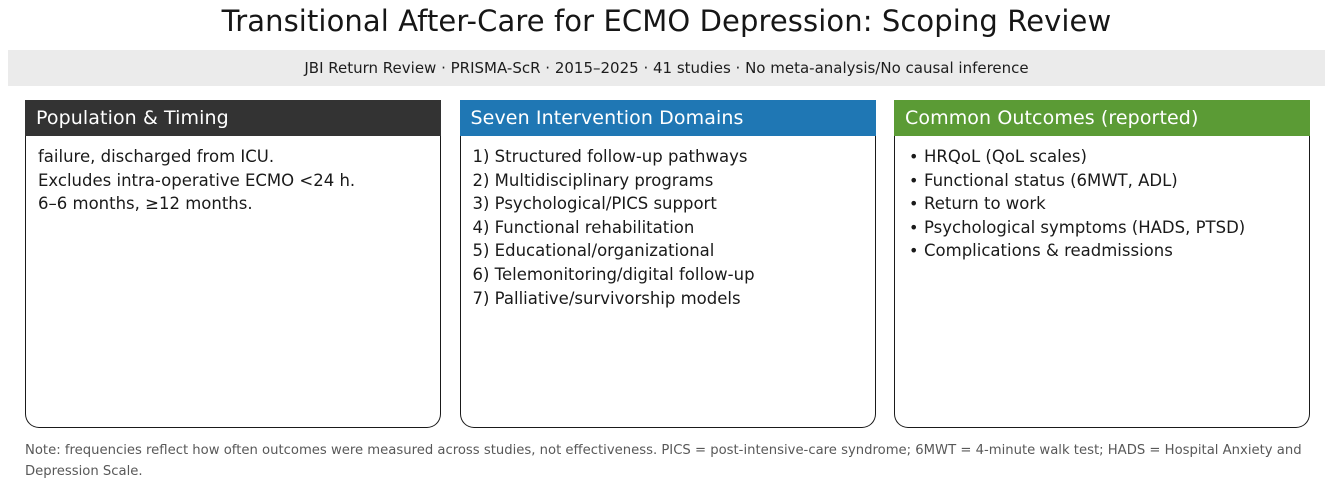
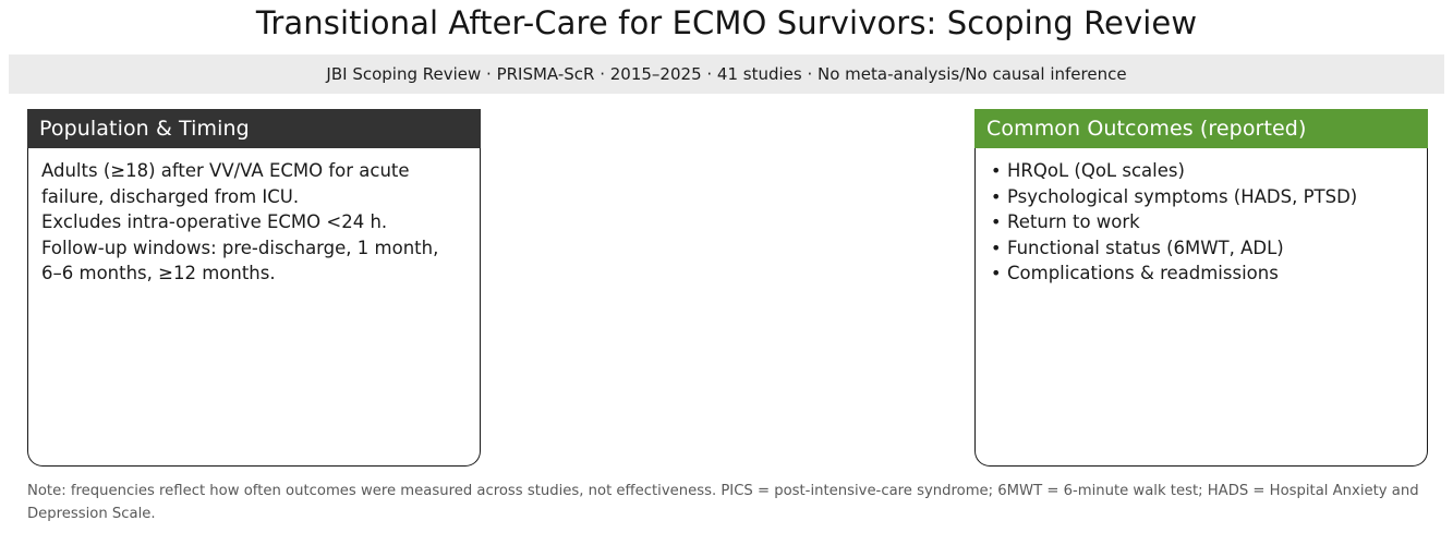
- Transitional After-Care for ECMO Depression: Scoping Review
+ Transitional After-Care for ECMO Survivors: Scoping Review
- JBI Return Review · PRISMA-ScR · 2015–2025 · 41 studies · No meta-analysis/No causal inference
+ JBI Scoping Review · PRISMA-ScR · 2015–2025 · 41 studies · No meta-analysis/No causal inference
  Population & Timing
+ Adults (≥18) after VV/VA ECMO for acute
  failure, discharged from ICU.
  Excludes intra-operative ECMO <24 h.
+ Follow-up windows: pre-discharge, 1 month,
  6–6 months, ≥12 months.
- Seven Intervention Domains
- 1) Structured follow-up pathways
- 2) Multidisciplinary programs
- 3) Psychological/PICS support
- 4) Functional rehabilitation
- 5) Educational/organizational
- 6) Telemonitoring/digital follow-up
- 7) Palliative/survivorship models
  Common Outcomes (reported)
  HRQoL (QoL scales)
- Functional status (6MWT, ADL)
+ Psychological symptoms (HADS, PTSD)
  Return to work
- Psychological symptoms (HADS, PTSD)
+ Functional status (6MWT, ADL)
  Complications & readmissions
- Note: frequencies reflect how often outcomes were measured across studies, not effectiveness. PICS = post-intensive-care syndrome; 6MWT = 4-minute walk test; HADS = Hospital Anxiety and Depression Scale.
+ Note: frequencies reflect how often outcomes were measured across studies, not effectiveness. PICS = post-intensive-care syndrome; 6MWT = 6-minute walk test; HADS = Hospital Anxiety and Depression Scale.
